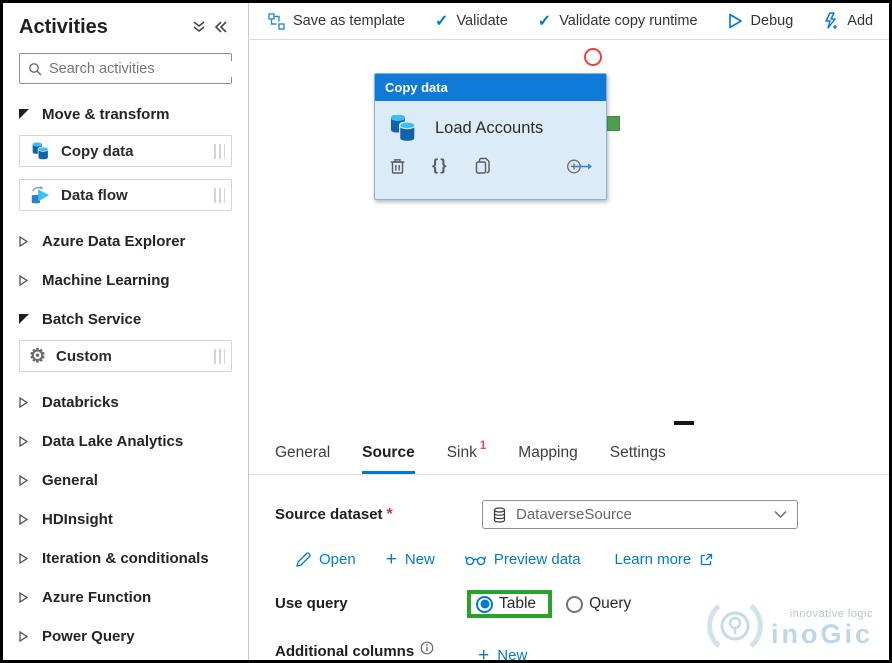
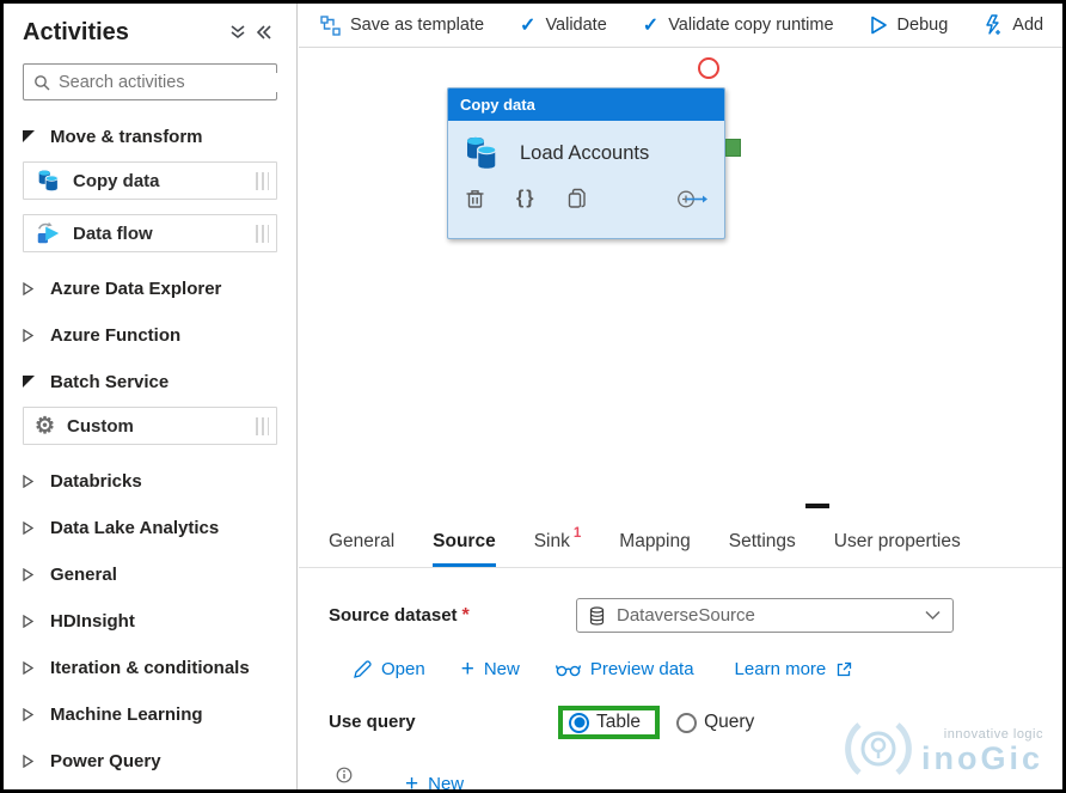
  Activities
  Search activities
  Move & transform
  Copy data
  Data flow
  Azure Data Explorer
- Machine Learning
+ Azure Function
  Batch Service
  ⚙
  Custom
  Databricks
  Data Lake Analytics
  General
  HDInsight
  Iteration & conditionals
- Azure Function
+ Machine Learning
  Power Query
  Save as template
  ✓
  Validate
  ✓
  Validate copy runtime
  Debug
  Add
  Copy data
  Load Accounts
  {}
  General
  Source
  Sink
  1
  Mapping
  Settings
+ User properties
  Source dataset *
  DataverseSource
  Open
  +
  New
  Preview data
  Learn more
  Use query
  Table
  Query
- Additional columns
  +
  New
  innovative logic
  inoGic
